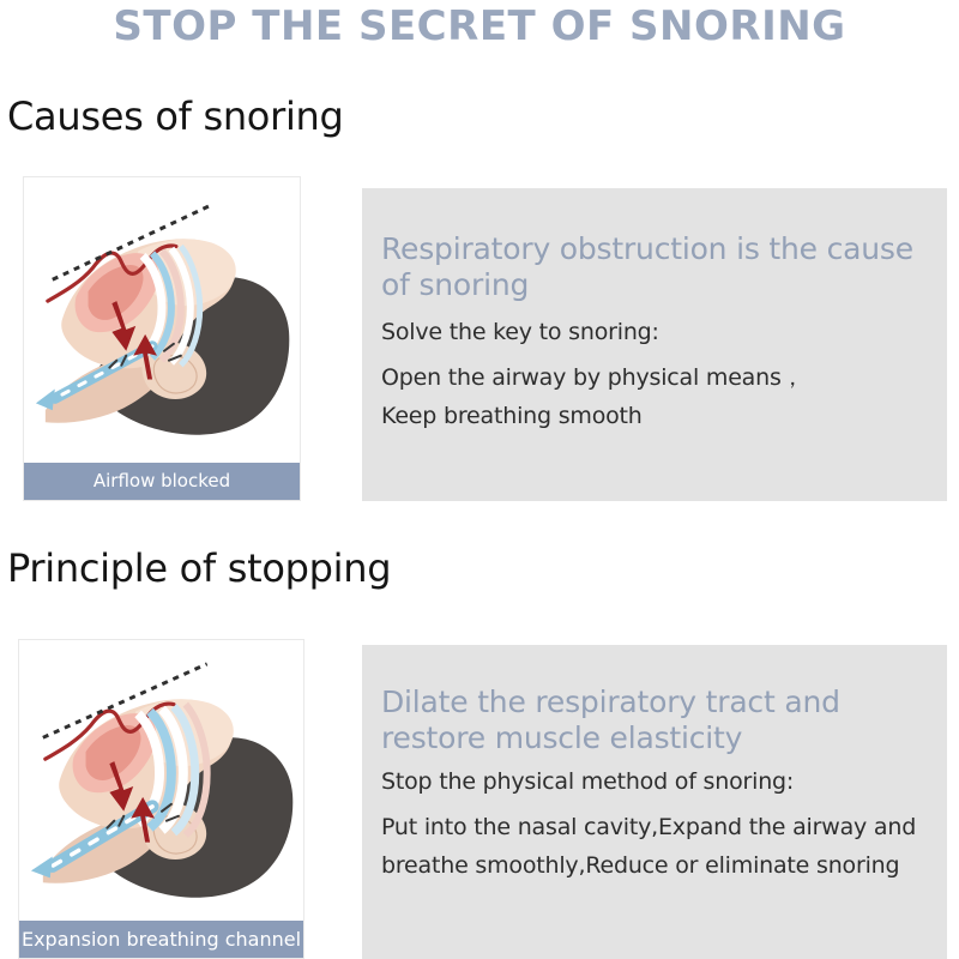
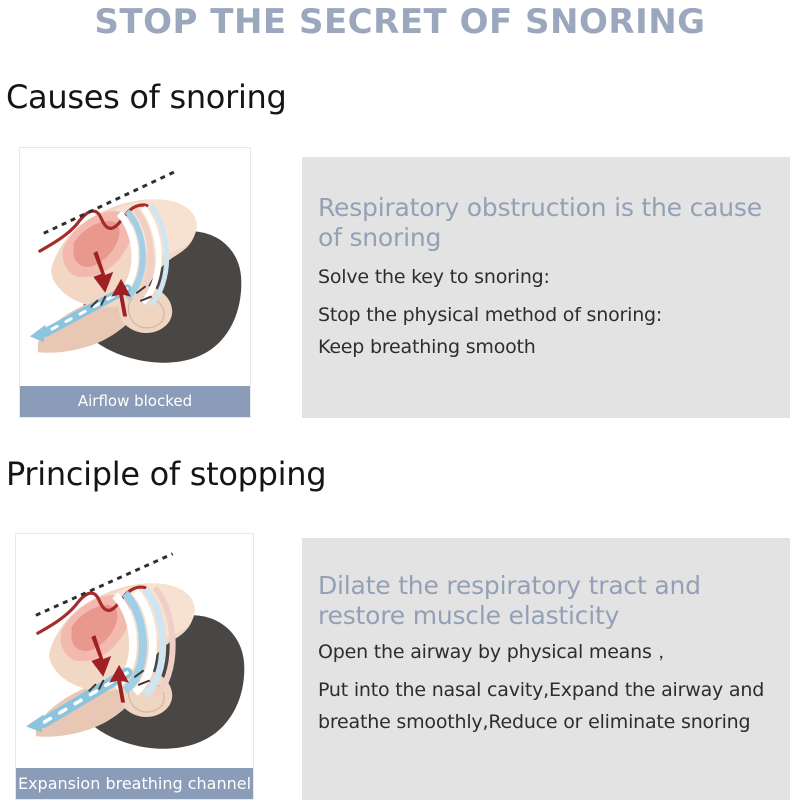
  STOP THE SECRET OF SNORING
  Causes of snoring
  Airflow blocked
  Respiratory obstruction is the cause of snoring
  Solve the key to snoring:
- Open the airway by physical means，
+ Stop the physical method of snoring:
  Keep breathing smooth
  Principle of stopping
  Expansion breathing channel
  Dilate the respiratory tract and restore muscle elasticity
- Stop the physical method of snoring:
+ Open the airway by physical means，
  Put into the nasal cavity,Expand the airway and breathe smoothly,Reduce or eliminate snoring
